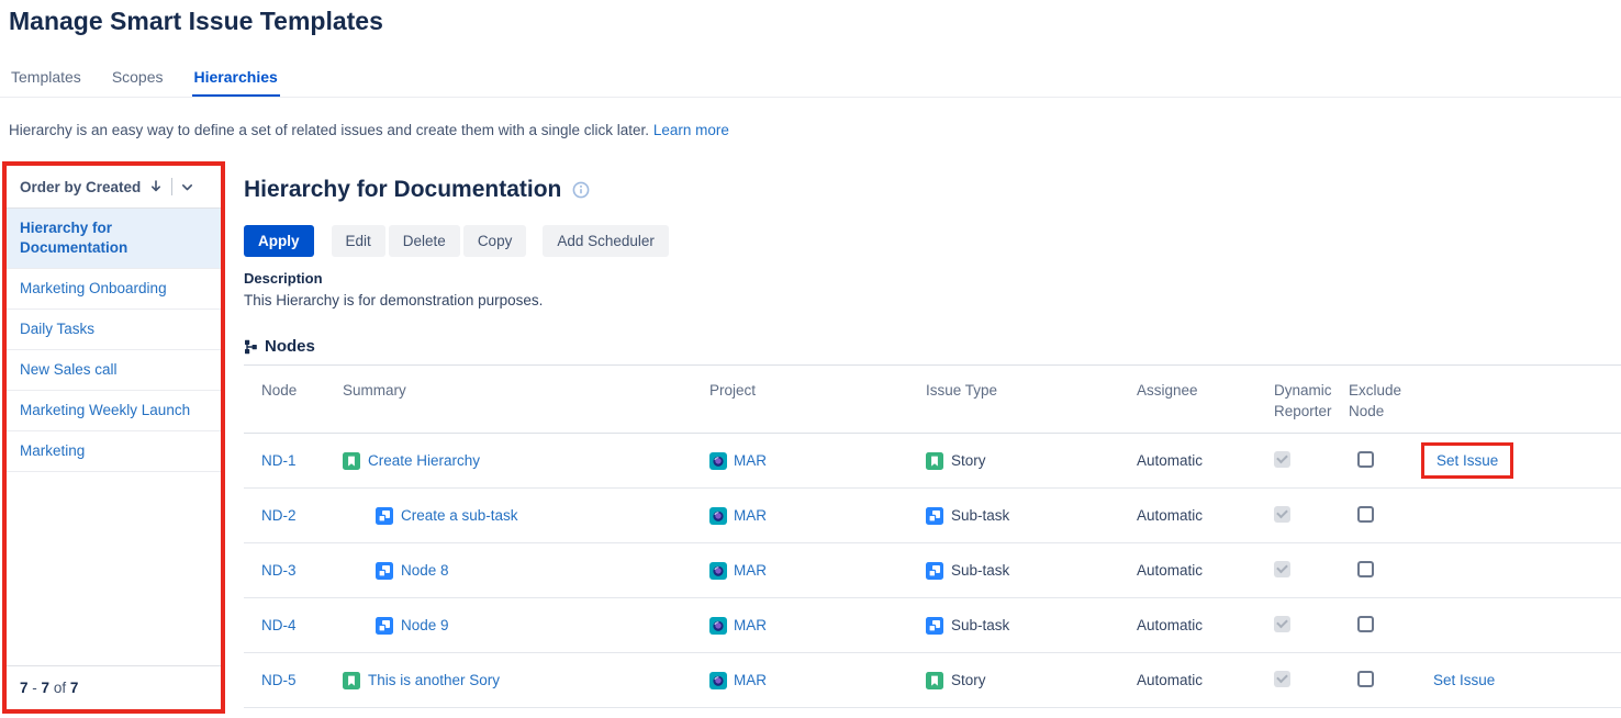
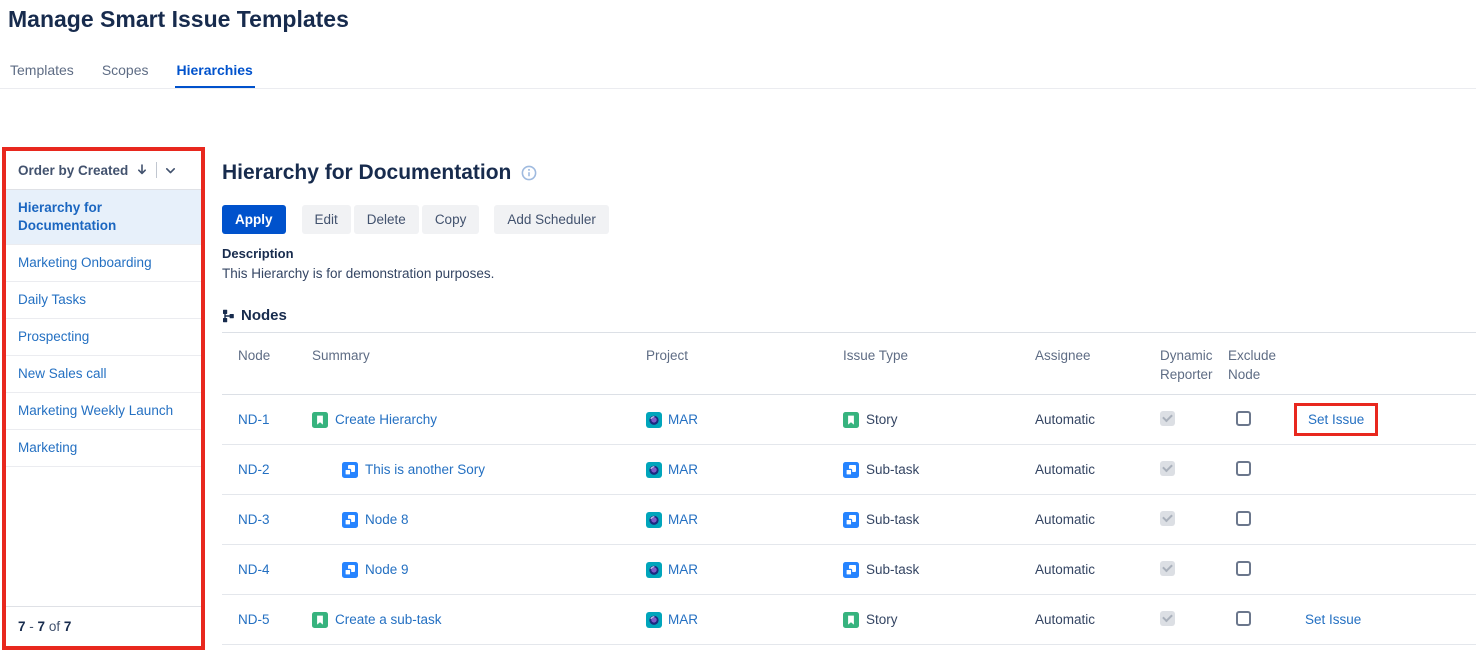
  Manage Smart Issue Templates
  Templates
  Scopes
  Hierarchies
- Hierarchy is an easy way to define a set of related issues and create them with a single click later. Learn more
  Order by Created
  Hierarchy for Documentation
  Marketing Onboarding
  Daily Tasks
+ Prospecting
  New Sales call
  Marketing Weekly Launch
  Marketing
  7 - 7 of 7
  Hierarchy for Documentation
  Apply
  Edit
  Delete
  Copy
  Add Scheduler
  Description
  This Hierarchy is for demonstration purposes.
  Nodes
  Node
  Summary
  Project
  Issue Type
  Assignee
  Dynamic Reporter
  Exclude Node
  ND-1
  Create Hierarchy
  MAR
  Story
  Automatic
  Set Issue
  ND-2
- Create a sub-task
+ This is another Sory
  MAR
  Sub-task
  Automatic
  ND-3
  Node 8
  MAR
  Sub-task
  Automatic
  ND-4
  Node 9
  MAR
  Sub-task
  Automatic
  ND-5
- This is another Sory
+ Create a sub-task
  MAR
  Story
  Automatic
  Set Issue
